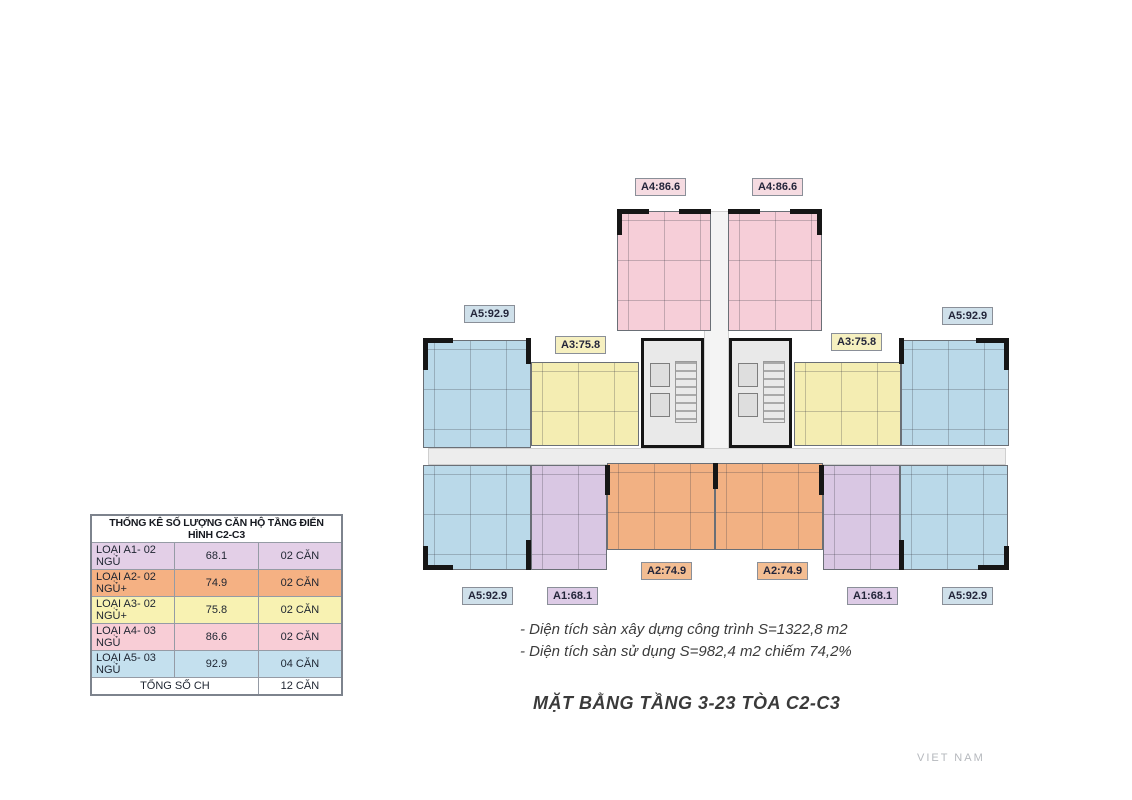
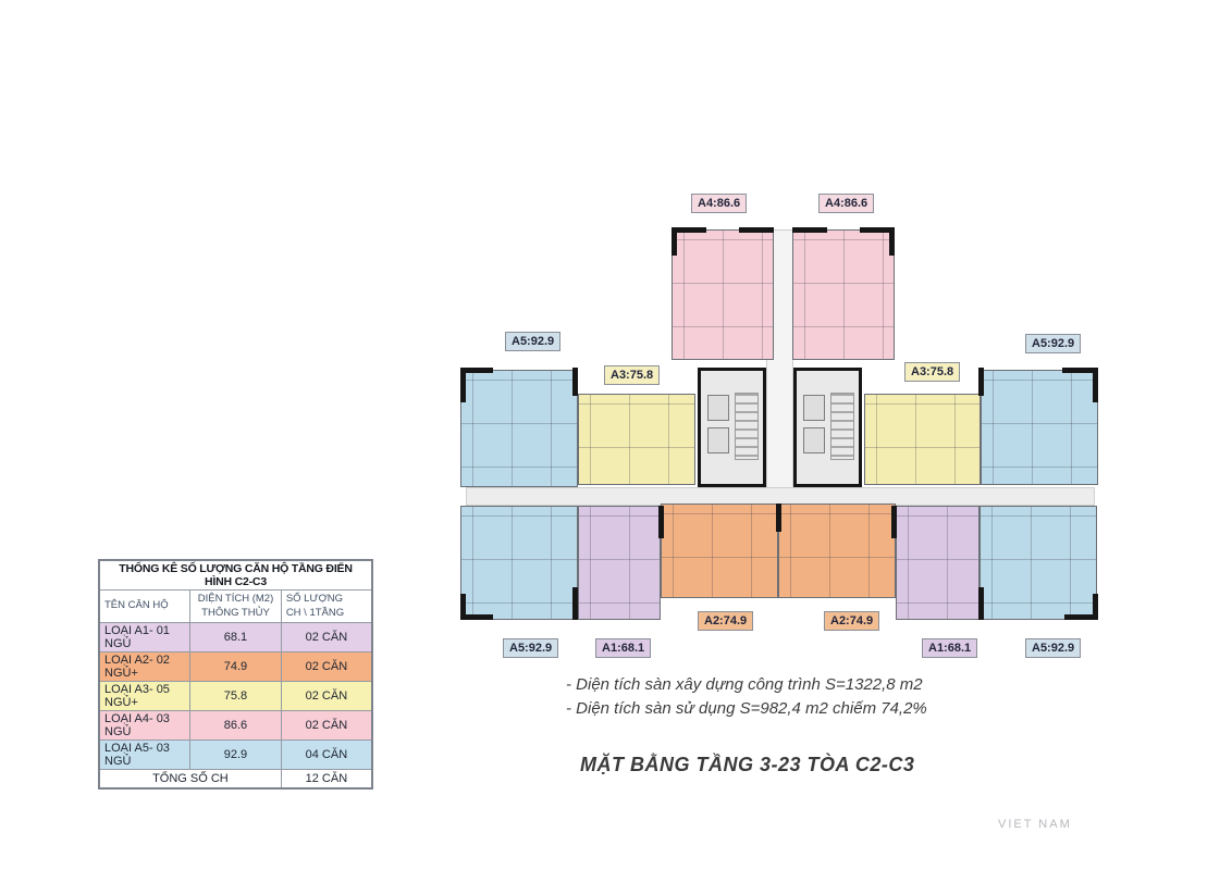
  THỐNG KÊ SỐ LƯỢNG CĂN HỘ TẦNG ĐIỂN HÌNH C2-C3
+ TÊN CĂN HỘ	DIỆN TÍCH (M2) THÔNG THỦY	SỐ LƯỢNG CH \ 1TẦNG
- LOẠI A1- 02 NGỦ	68.1	02 CĂN
+ LOẠI A1- 01 NGỦ	68.1	02 CĂN
  LOẠI A2- 02 NGỦ+	74.9	02 CĂN
- LOẠI A3- 02 NGỦ+	75.8	02 CĂN
+ LOẠI A3- 05 NGỦ+	75.8	02 CĂN
  LOẠI A4- 03 NGỦ	86.6	02 CĂN
  LOẠI A5- 03 NGỦ	92.9	04 CĂN
  TỔNG SỐ CH	12 CĂN
  A4:86.6
  A4:86.6
  A5:92.9
  A3:75.8
  A3:75.8
  A5:92.9
  A2:74.9
  A2:74.9
  A5:92.9
  A1:68.1
  A1:68.1
  A5:92.9
  - Diện tích sàn xây dựng công trình S=1322,8 m2
  - Diện tích sàn sử dụng S=982,4 m2 chiếm 74,2%
  MẶT BẰNG TẦNG 3-23 TÒA C2-C3
  VIET NAM
